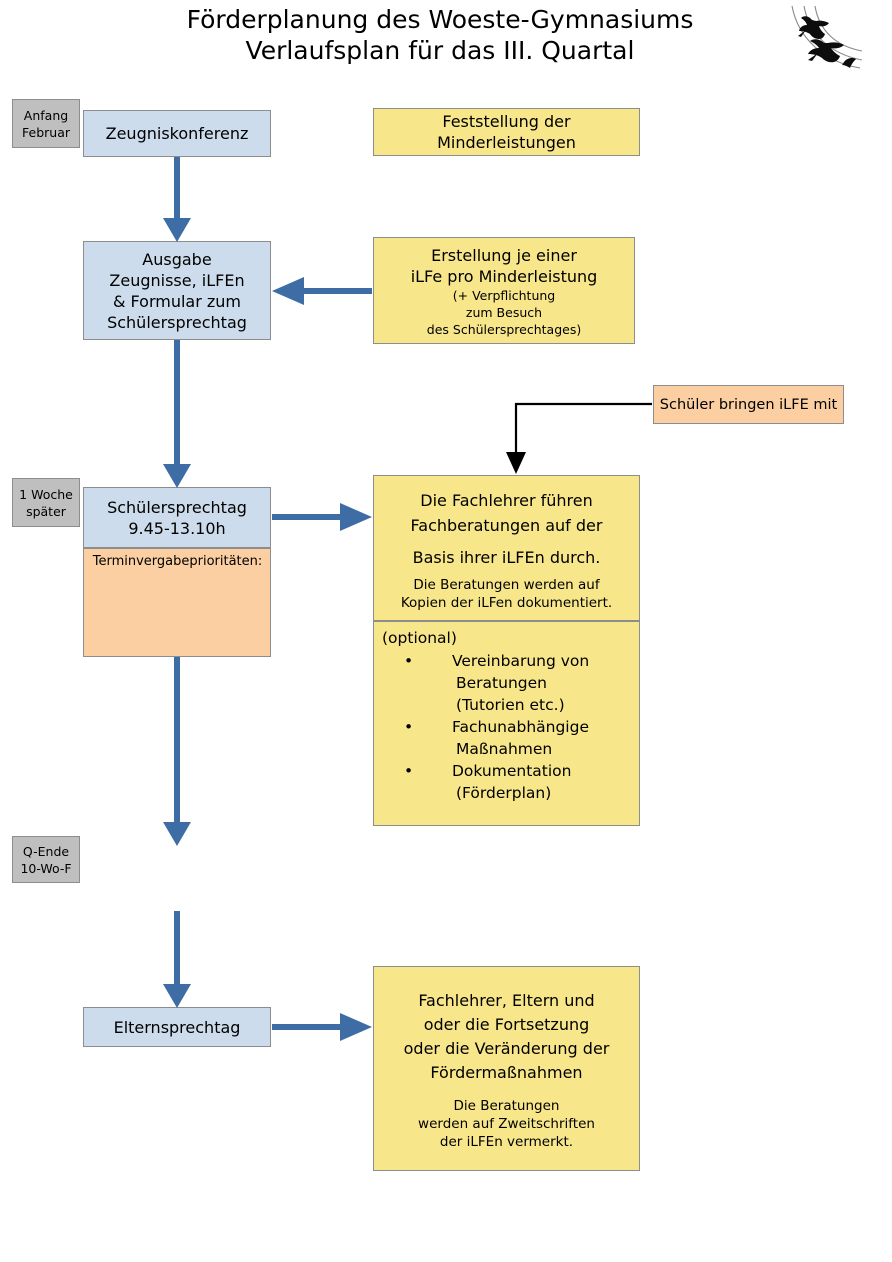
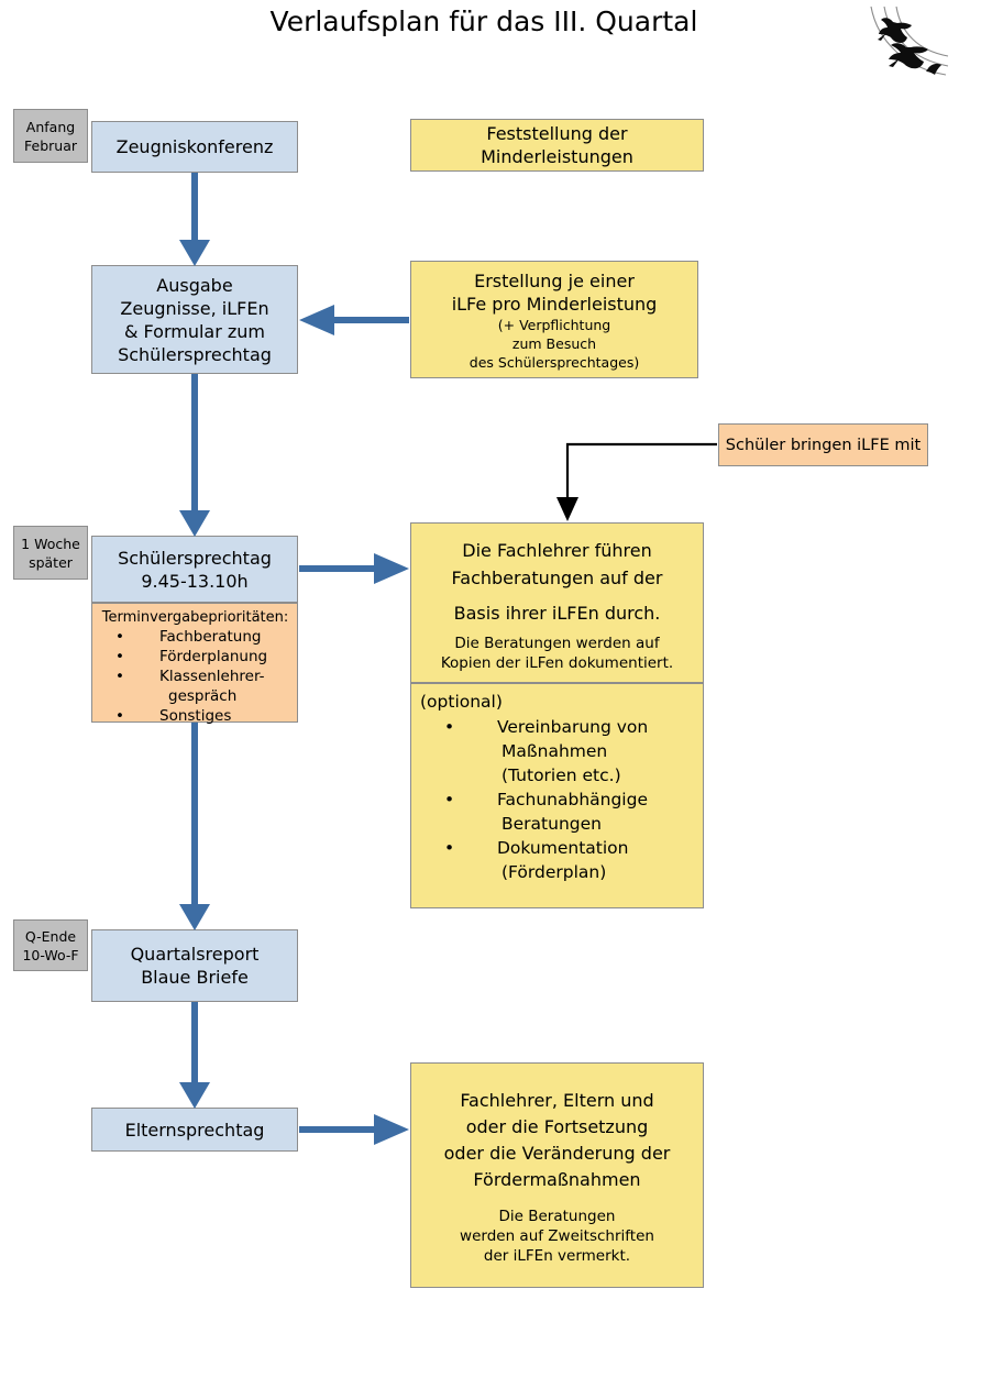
- Förderplanung des Woeste-Gymnasiums
  Verlaufsplan für das III. Quartal
  Anfang
  Februar
  1 Woche
  später
  Q-Ende
  10-Wo-F
  Zeugniskonferenz
  Feststellung der
  Minderleistungen
  Ausgabe
  Zeugnisse, iLFEn
  & Formular zum
  Schülersprechtag
  Erstellung je einer
  iLFe pro Minderleistung
  (+ Verpflichtung
  zum Besuch
  des Schülersprechtages)
  Schüler bringen iLFE mit
  Schülersprechtag
  9.45-13.10h
  Terminvergabeprioritäten:
+ • Fachberatung
+ • Förderplanung
+ • Klassenlehrer-
+ gespräch
+ • Sonstiges
  Die Fachlehrer führen
  Fachberatungen auf der
  Basis ihrer iLFEn durch.
  Die Beratungen werden auf
  Kopien der iLFen dokumentiert.
  (optional)
  • Vereinbarung von
- Beratungen
+ Maßnahmen
  (Tutorien etc.)
  • Fachunabhängige
- Maßnahmen
+ Beratungen
  • Dokumentation
  (Förderplan)
+ Quartalsreport
+ Blaue Briefe
  Elternsprechtag
  Fachlehrer, Eltern und
  oder die Fortsetzung
  oder die Veränderung der
  Fördermaßnahmen
  Die Beratungen
  werden auf Zweitschriften
  der iLFEn vermerkt.
